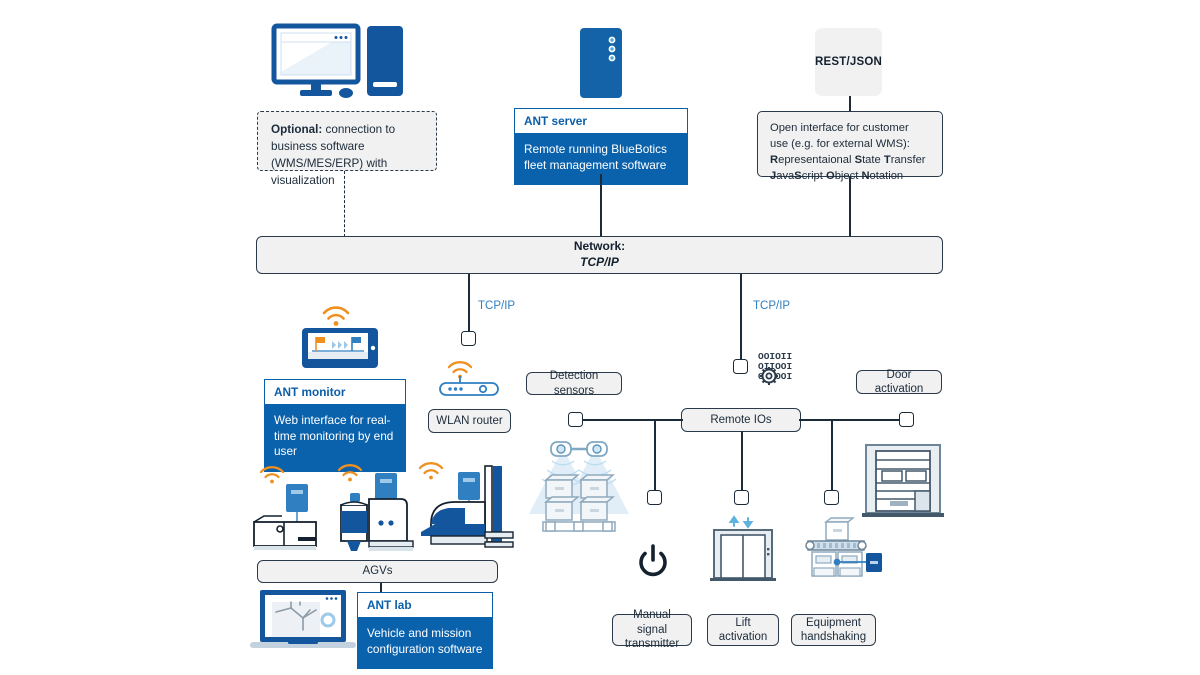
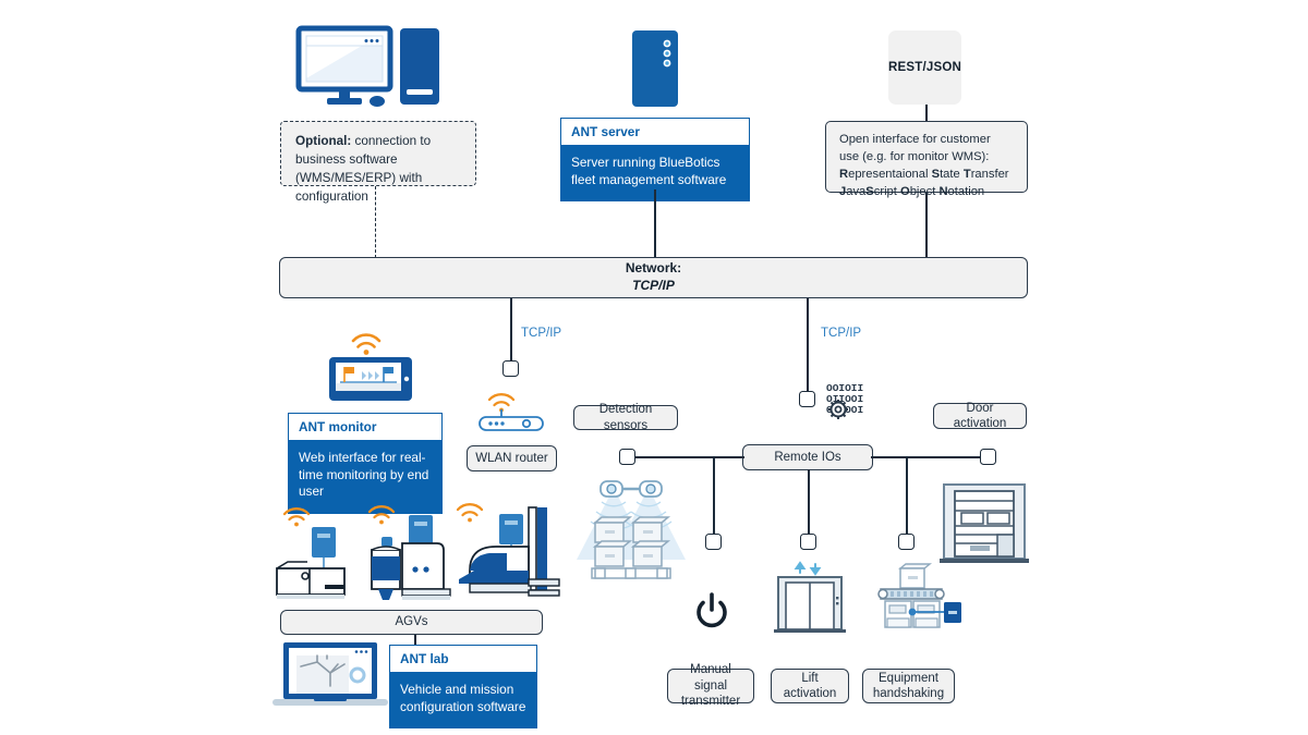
  REST/JSON
- Optional: connection to business software (WMS/MES/ERP) with visualization
+ Optional: connection to business software (WMS/MES/ERP) with configuration
  ANT server
- Remote running BlueBotics fleet management software
+ Server running BlueBotics fleet management software
  Open interface for customer
- use (e.g. for external WMS):
+ use (e.g. for monitor WMS):
  Representaional State Transfer
  JavaScript Object Notation
  Network:
  TCP/IP
  TCP/IP
  TCP/IP
  OOIOII
  OIIOOI
  ANT monitor
  Web interface for real-time monitoring by end user
  WLAN router
  Detection sensors
  Remote IOs
  Door activation
  Manual signal
  transmitter
  Lift
  activation
  Equipment
  handshaking
  AGVs
  ANT lab
  Vehicle and mission configuration software
